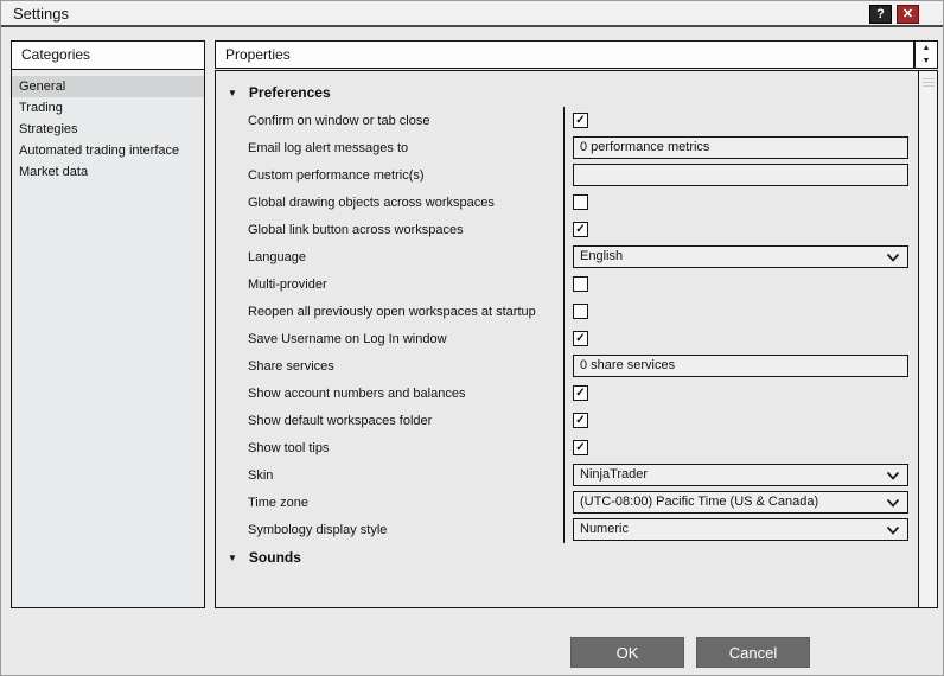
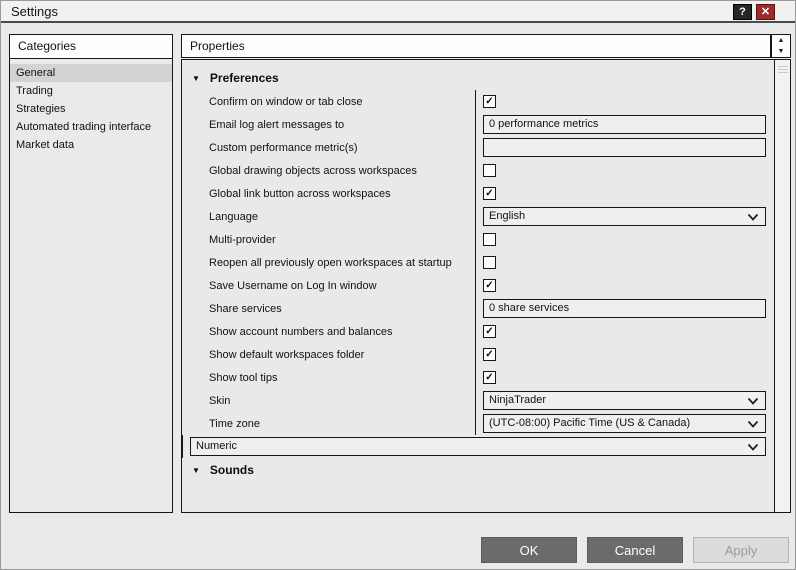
  Settings
  ?
  ✕
  Categories
  General
  Trading
  Strategies
  Automated trading interface
  Market data
  Properties
  ▼
  Preferences
  Confirm on window or tab close
  ✓
  Email log alert messages to
  0 performance metrics
  Custom performance metric(s)
  Global drawing objects across workspaces
  Global link button across workspaces
  ✓
  Language
  English
  Multi-provider
  Reopen all previously open workspaces at startup
  Save Username on Log In window
  ✓
  Share services
  0 share services
  Show account numbers and balances
  ✓
  Show default workspaces folder
  ✓
  Show tool tips
  ✓
  Skin
  NinjaTrader
  Time zone
  (UTC-08:00) Pacific Time (US & Canada)
- Symbology display style
  Numeric
  ▼
  Sounds
  OK
  Cancel
+ Apply
